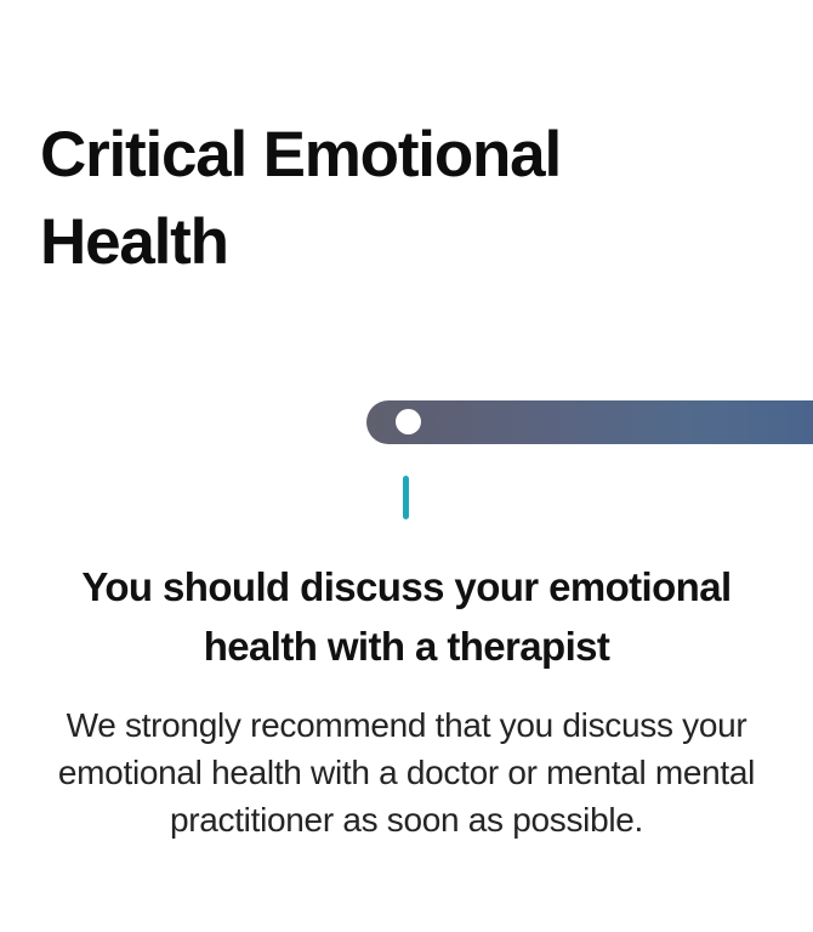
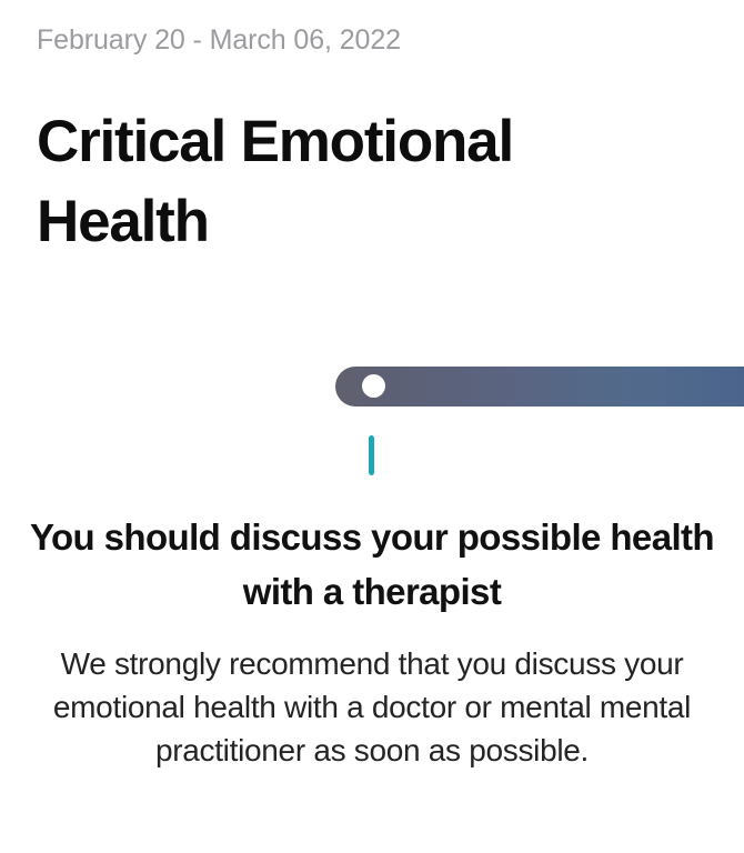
+ February 20 - March 06, 2022
  Critical Emotional Health
- You should discuss your emotional health with a therapist
+ You should discuss your possible health with a therapist
  We strongly recommend that you discuss your emotional health with a doctor or mental mental practitioner as soon as possible.
